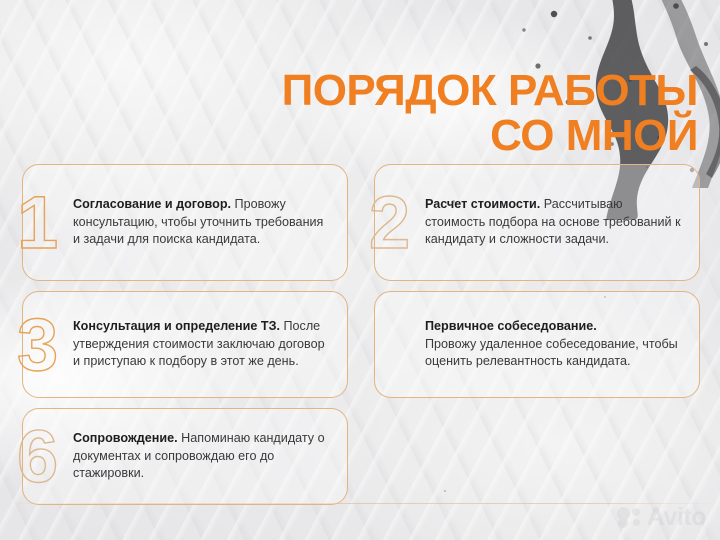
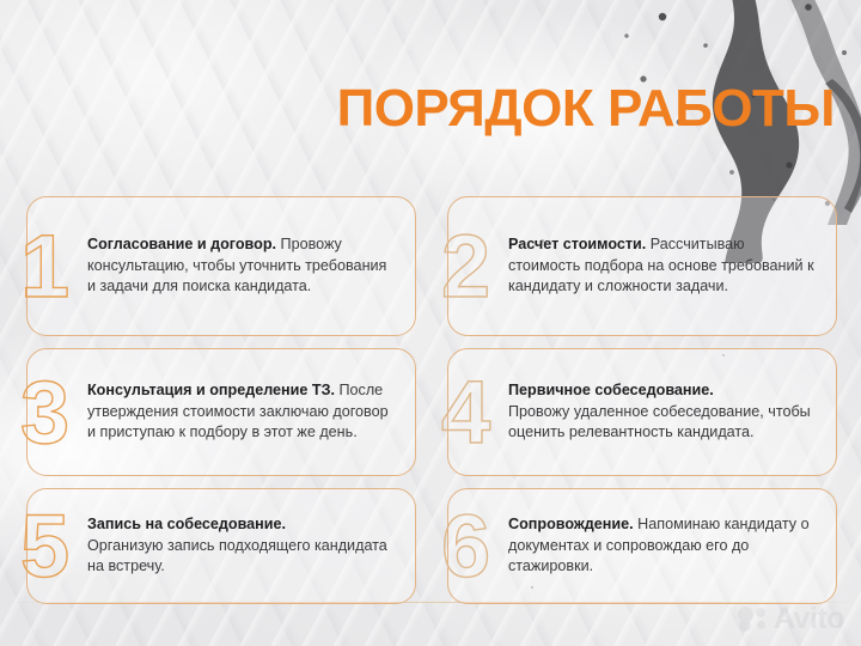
  ПОРЯДОК РАБОТЫ
- СО МНОЙ
  1
  Согласование и договор. Провожу консультацию, чтобы уточнить требования и задачи для поиска кандидата.
  2
  Расчет стоимости. Рассчитываю стоимость подбора на основе требований к кандидату и сложности задачи.
  3
  Консультация и определение ТЗ. После утверждения стоимости заключаю договор и приступаю к подбору в этот же день.
+ 4
  Первичное собеседование.
  Провожу удаленное собеседование, чтобы оценить релевантность кандидата.
+ 5
+ Запись на собеседование.
+ Организую запись подходящего кандидата на встречу.
  6
  Сопровождение. Напоминаю кандидату о документах и сопровождаю его до стажировки.
  Avito
